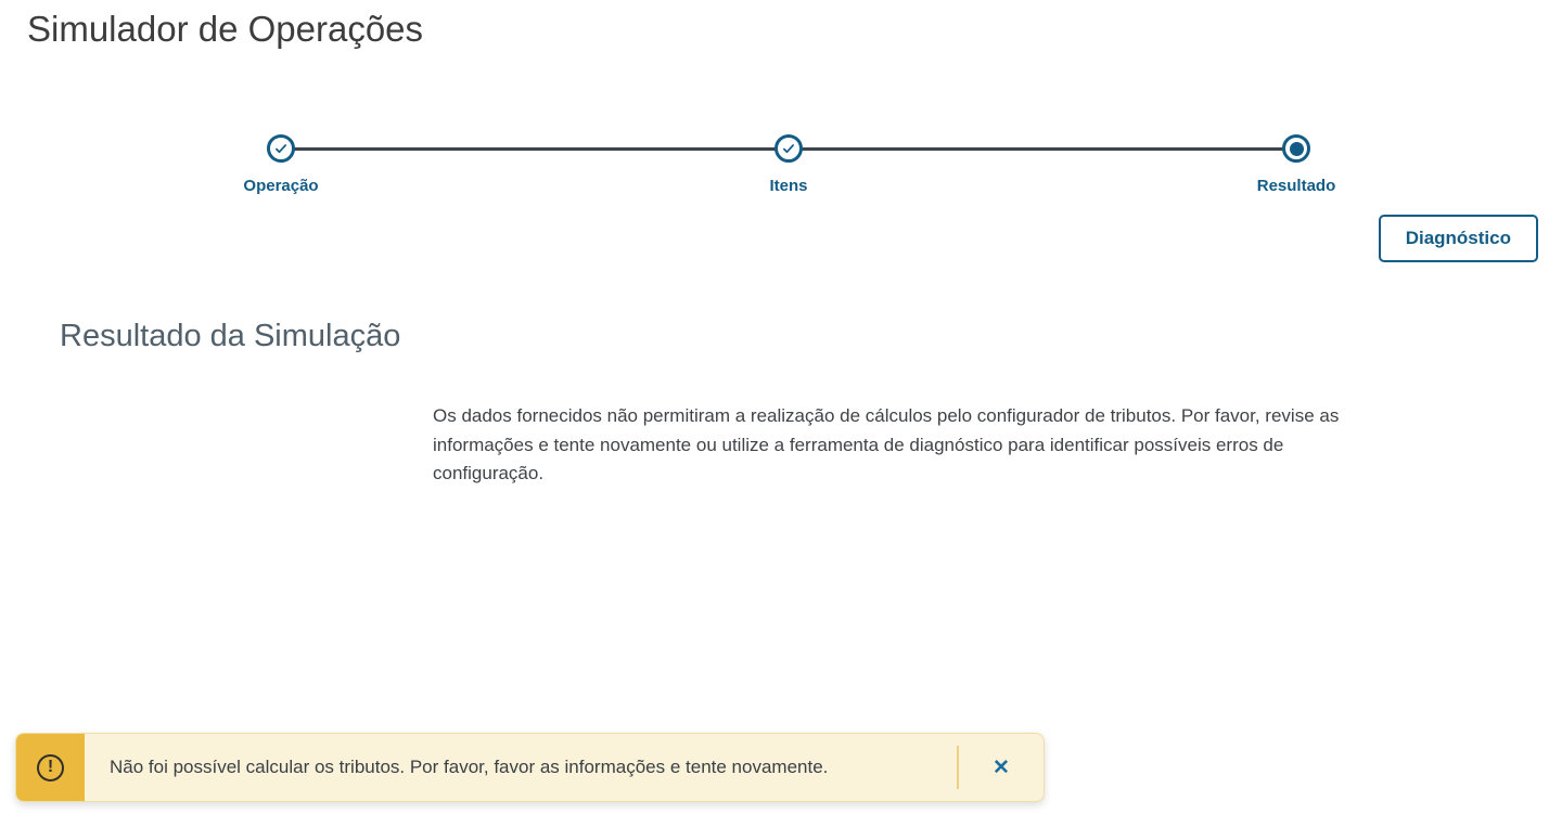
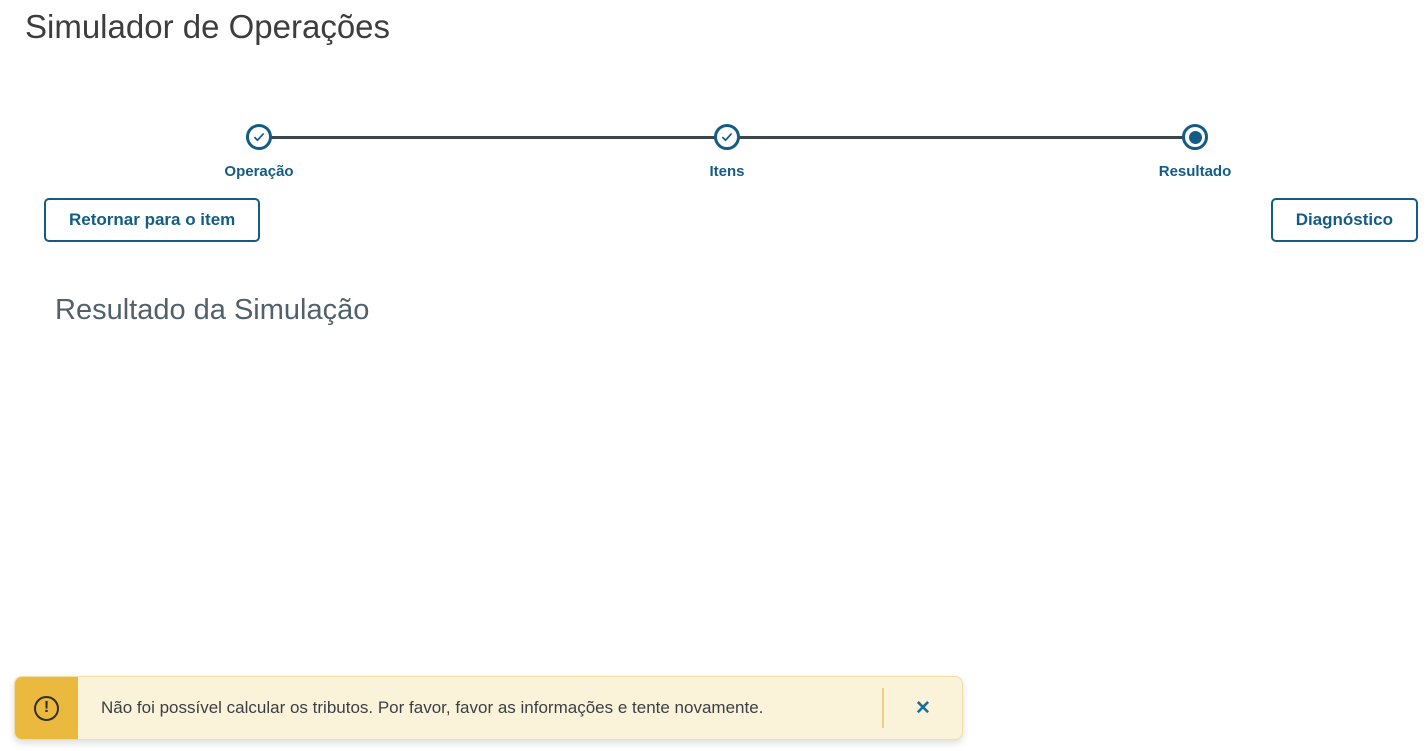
  Simulador de Operações
  Operação
  Itens
  Resultado
+ Retornar para o item
  Diagnóstico
  Resultado da Simulação
- Os dados fornecidos não permitiram a realização de cálculos pelo configurador de tributos. Por favor, revise as informações e tente novamente ou utilize a ferramenta de diagnóstico para identificar possíveis erros de configuração.
  !
  Não foi possível calcular os tributos. Por favor, favor as informações e tente novamente.
  ✕
